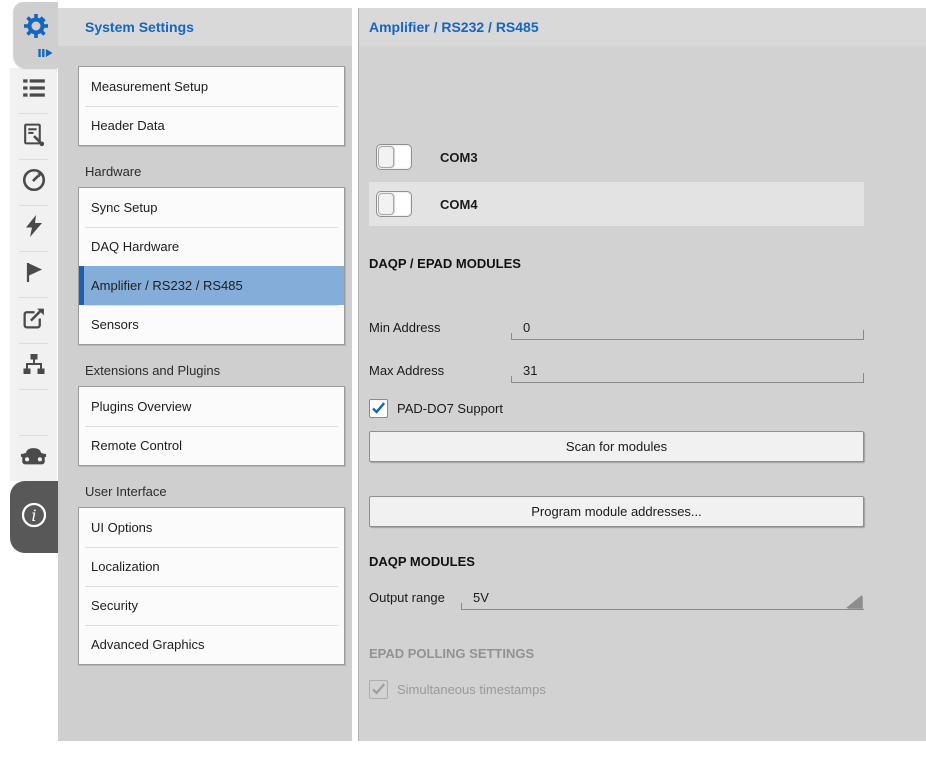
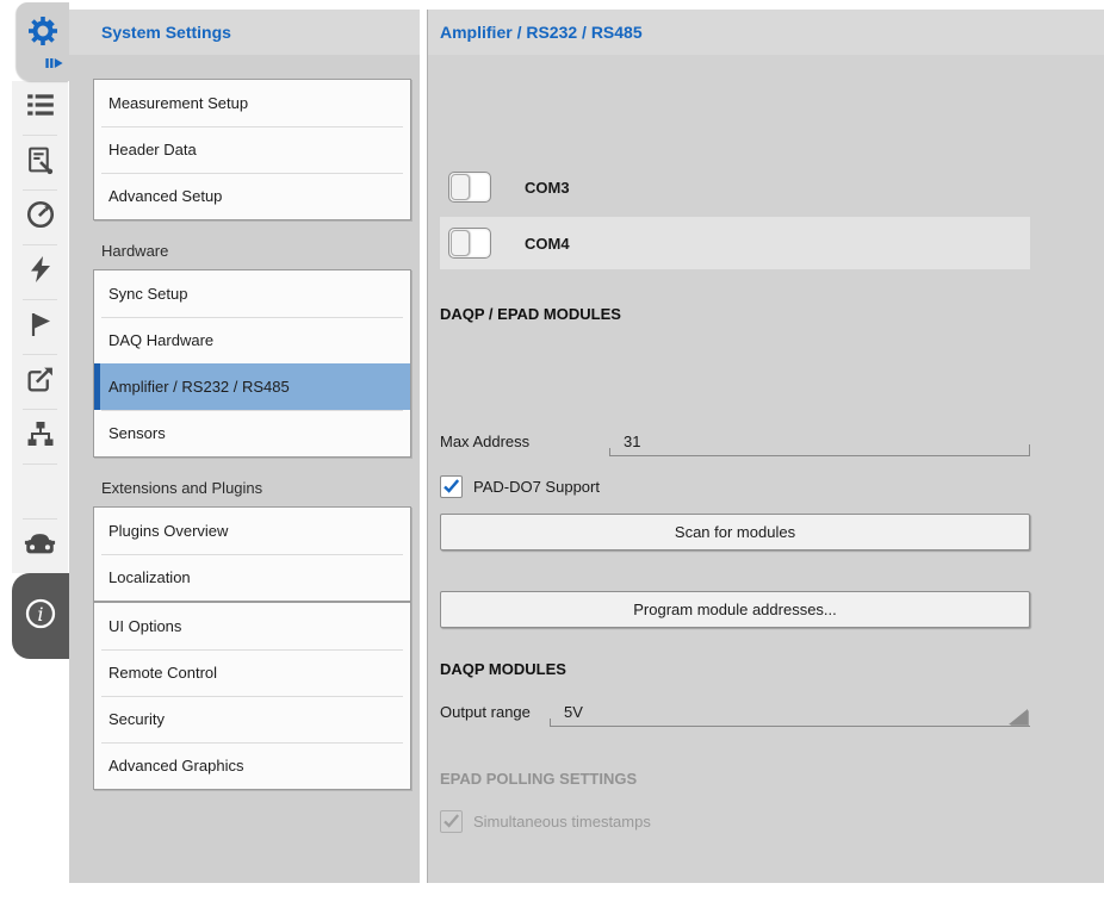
  i
  System Settings
  Measurement Setup
  Header Data
+ Advanced Setup
  Hardware
  Sync Setup
  DAQ Hardware
  Amplifier / RS232 / RS485
  Sensors
  Extensions and Plugins
  Plugins Overview
- Remote Control
+ Localization
- User Interface
  UI Options
- Localization
+ Remote Control
  Security
  Advanced Graphics
  Amplifier / RS232 / RS485
  COM3
  COM4
  DAQP / EPAD MODULES
- Min Address
- 0
  Max Address
  31
  PAD-DO7 Support
  Scan for modules
  Program module addresses...
  DAQP MODULES
  Output range
  5V
  EPAD POLLING SETTINGS
  Simultaneous timestamps
